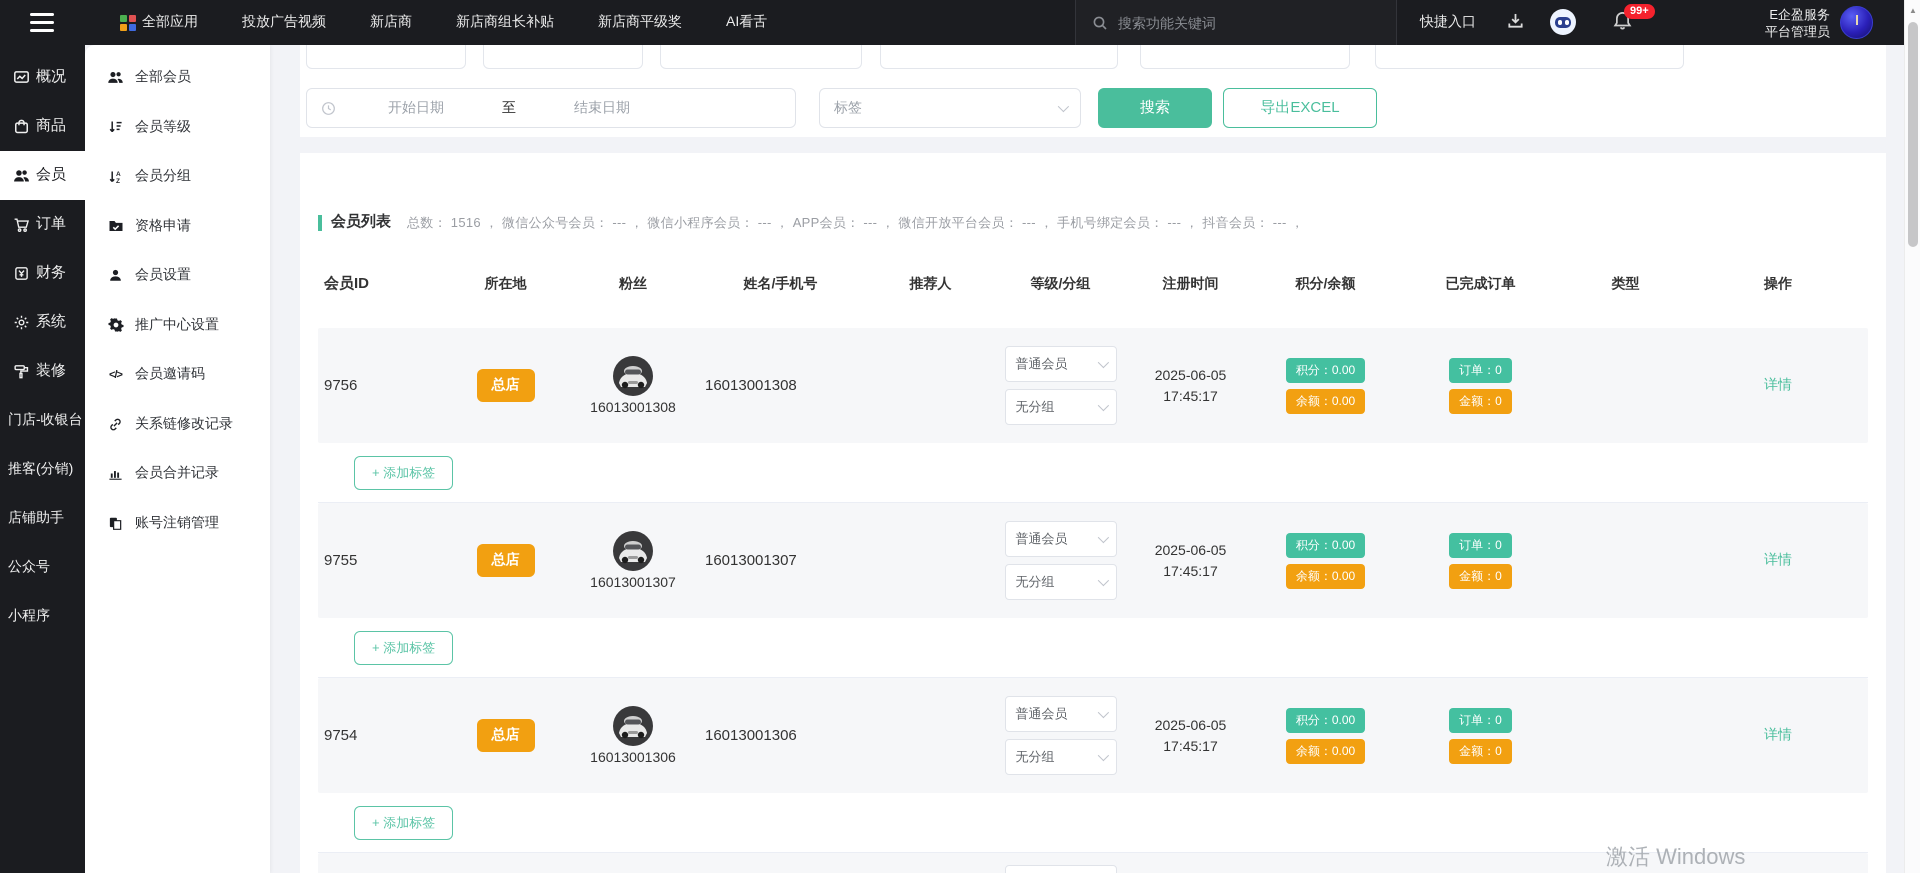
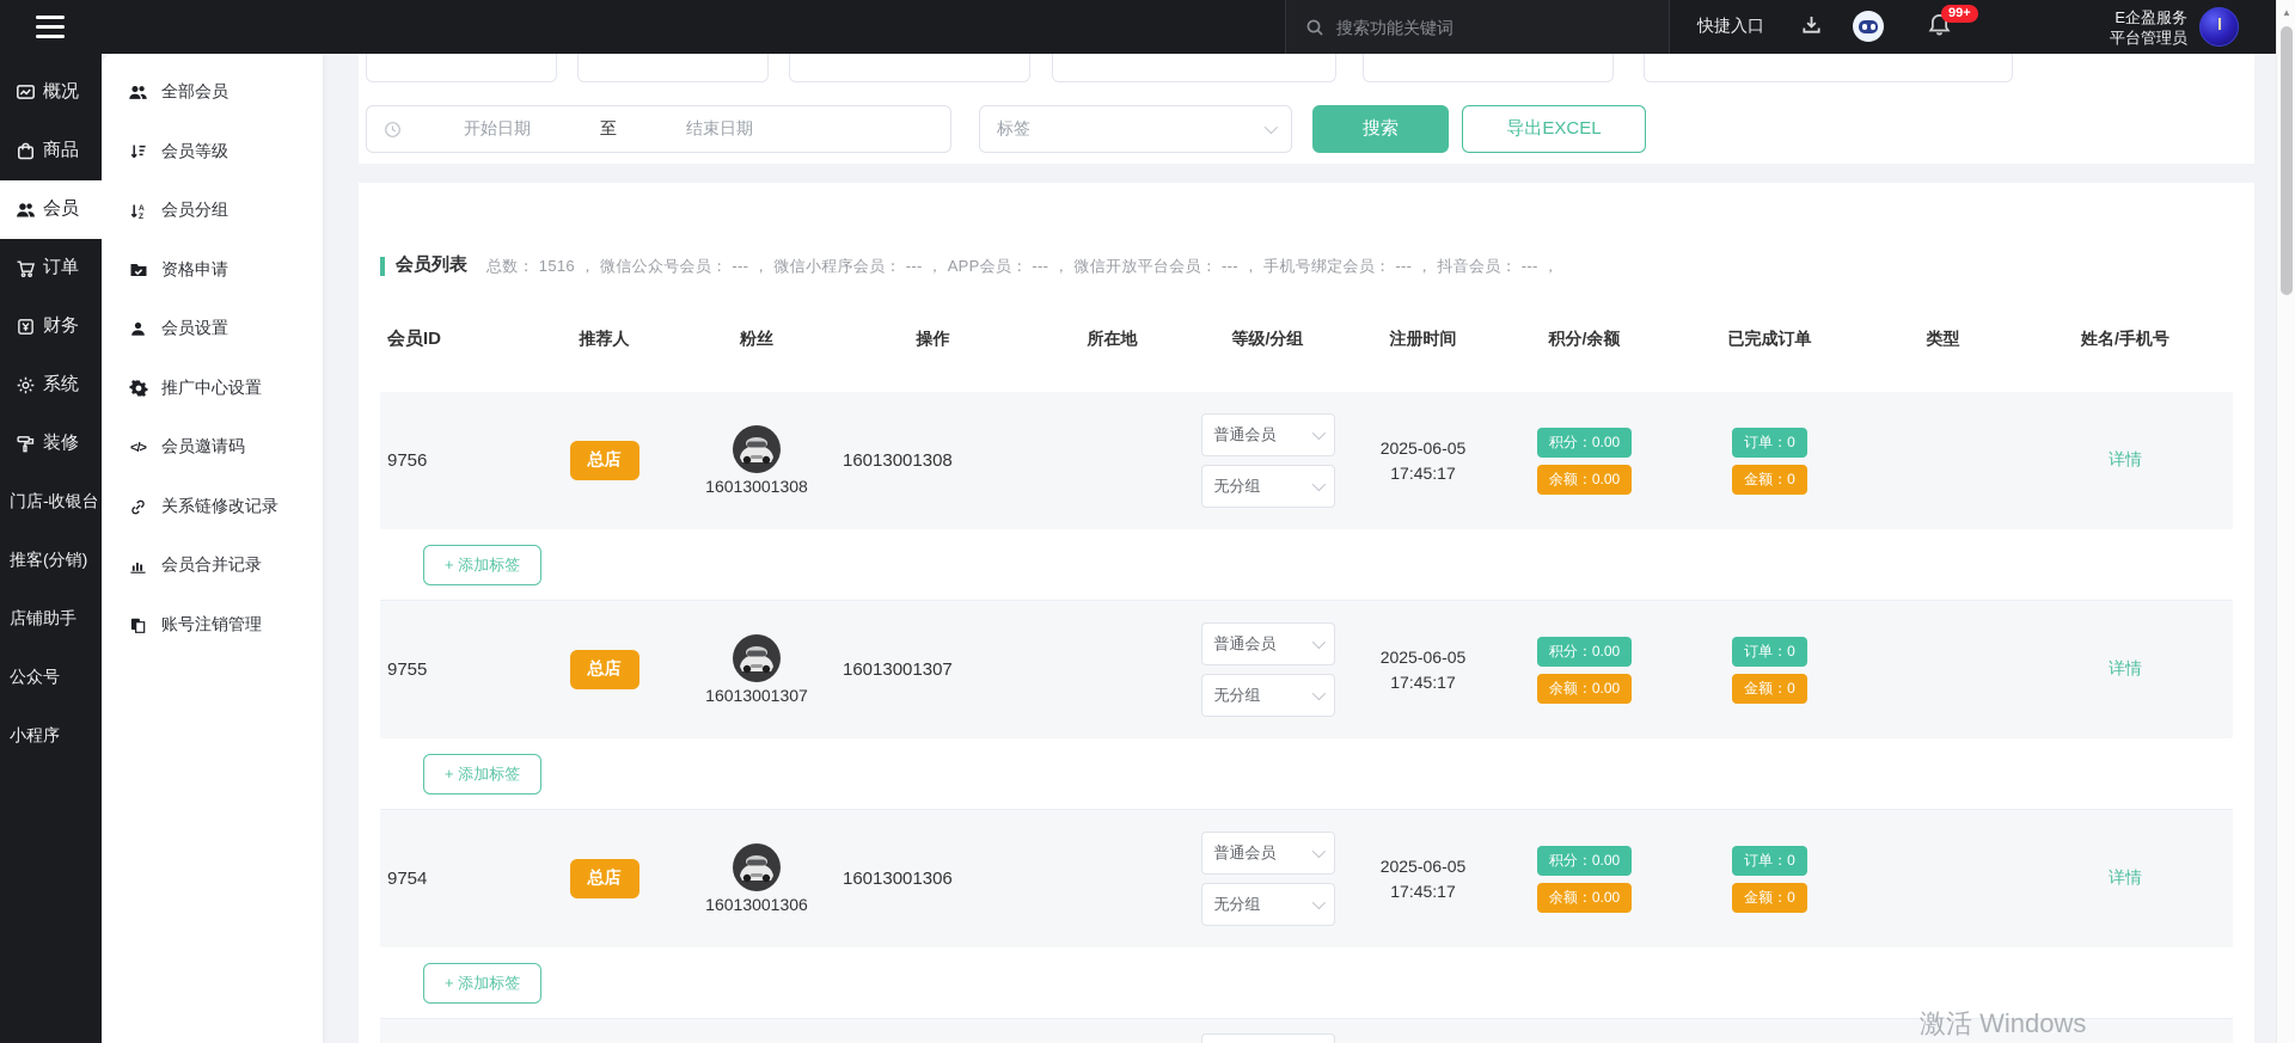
- 全部应用
- 投放广告视频
- 新店商
- 新店商组长补贴
- 新店商平级奖
- AI看舌
  搜索功能关键词
  快捷入口
  99+
  E企盈服务
  平台管理员
  概况
  商品
  会员
  订单
  财务
  系统
  装修
  门店-收银台
  推客(分销)
  店铺助手
  公众号
  小程序
  全部会员
  会员等级
  会员分组
  资格申请
  会员设置
  推广中心设置
  </>
  会员邀请码
  关系链修改记录
  会员合并记录
  账号注销管理
  开始日期
  至
  结束日期
  标签
  搜索
  导出EXCEL
  会员列表
  总数： 1516 ， 微信公众号会员： --- ， 微信小程序会员： --- ， APP会员： --- ， 微信开放平台会员： --- ， 手机号绑定会员： --- ， 抖音会员： --- ，
  会员ID
- 所在地
+ 推荐人
  粉丝
- 姓名/手机号
+ 操作
- 推荐人
+ 所在地
  等级/分组
  注册时间
  积分/余额
  已完成订单
  类型
- 操作
+ 姓名/手机号
  9756
  总店
  16013001308
  16013001308
  普通会员
  无分组
  2025-06-05
  17:45:17
  积分：0.00
  余额：0.00
  订单：0
  金额：0
  详情
  + 添加标签
  9755
  总店
  16013001307
  16013001307
  普通会员
  无分组
  2025-06-05
  17:45:17
  积分：0.00
  余额：0.00
  订单：0
  金额：0
  详情
  + 添加标签
  9754
  总店
  16013001306
  16013001306
  普通会员
  无分组
  2025-06-05
  17:45:17
  积分：0.00
  余额：0.00
  订单：0
  金额：0
  详情
  + 添加标签
  ▲
  激活 Windows
